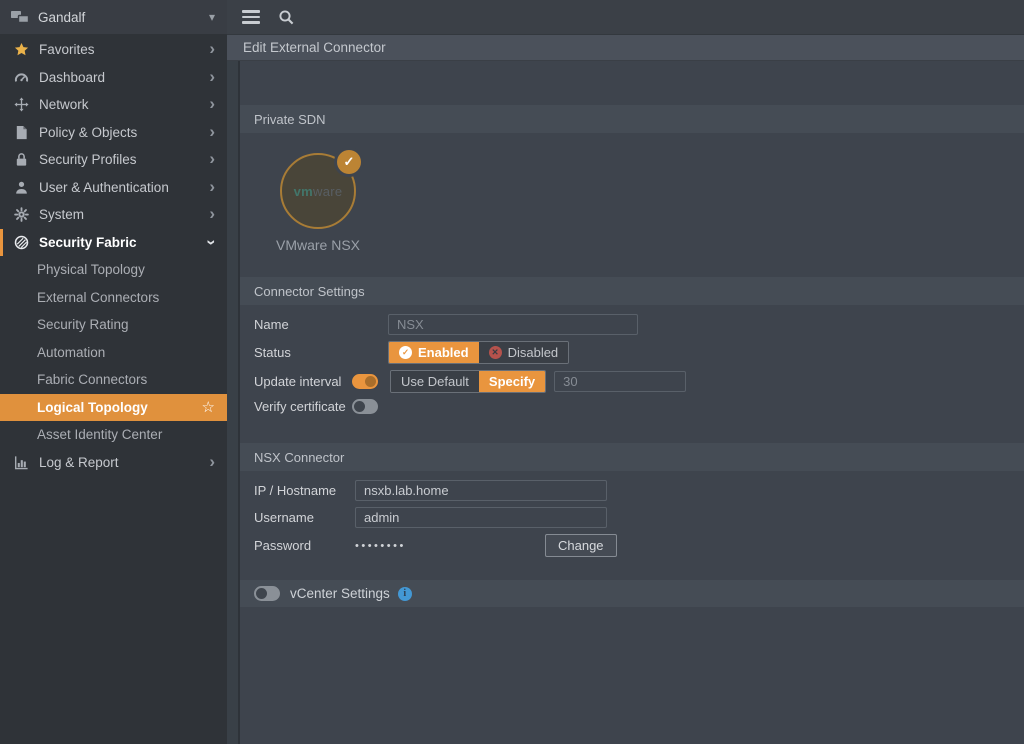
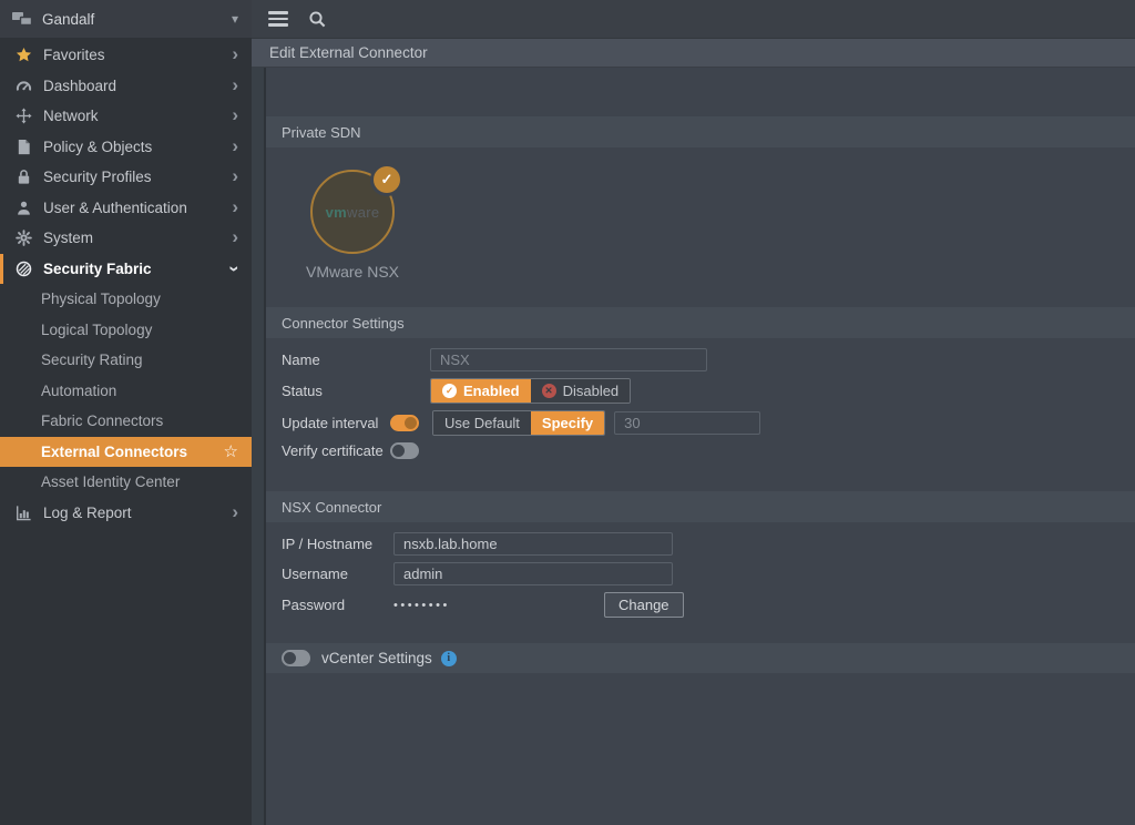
  Gandalf
  ▾
  Favorites
  ›
  Dashboard
  ›
  Network
  ›
  Policy & Objects
  ›
  Security Profiles
  ›
  User & Authentication
  ›
  System
  ›
  Security Fabric
  Physical Topology
- External Connectors
+ Logical Topology
  Security Rating
  Automation
  Fabric Connectors
- Logical Topology
+ External Connectors
  ☆
  Asset Identity Center
  Log & Report
  ›
  Edit External Connector
  Private SDN
  vmware
  ✓
  VMware NSX
  Connector Settings
  Name
  NSX
  Status
  ✓
  Enabled
  ✕
  Disabled
  Update interval
  Use Default
  Specify
  30
  Verify certificate
  NSX Connector
  IP / Hostname
  nsxb.lab.home
  Username
  admin
  Password
  ••••••••
  Change
  vCenter Settings
  i
